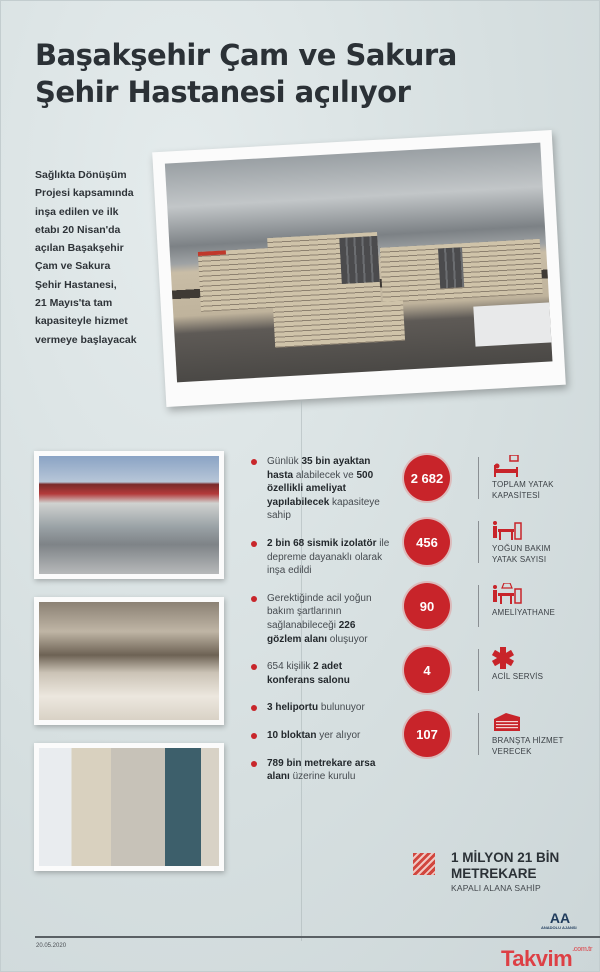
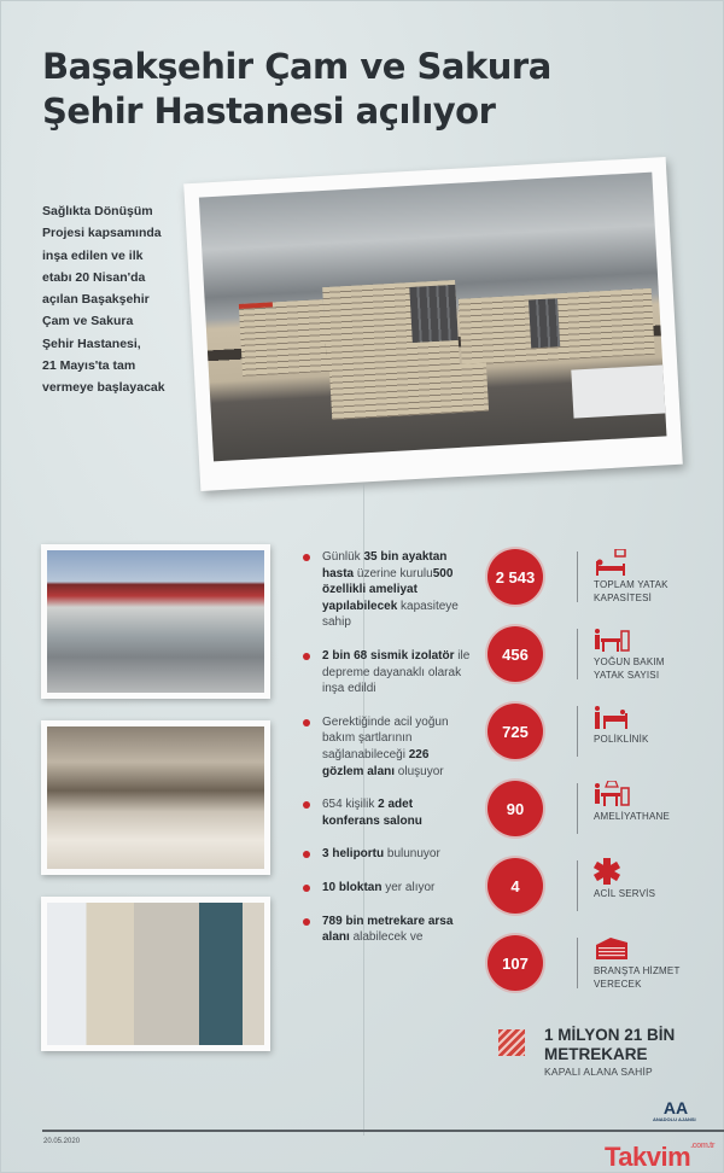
  Başakşehir Çam ve Sakura
  Şehir Hastanesi açılıyor
  Sağlıkta Dönüşüm
  Projesi kapsamında
  inşa edilen ve ilk
  etabı 20 Nisan'da
  açılan Başakşehir
  Çam ve Sakura
  Şehir Hastanesi,
  21 Mayıs'ta tam
- kapasiteyle hizmet
  vermeye başlayacak
- Günlük 35 bin ayaktan hasta alabilecek ve 500 özellikli ameliyat yapılabilecek kapasiteye sahip
+ Günlük 35 bin ayaktan hasta üzerine kurulu500 özellikli ameliyat yapılabilecek kapasiteye sahip
  2 bin 68 sismik izolatör ile depreme dayanaklı olarak inşa edildi
  Gerektiğinde acil yoğun bakım şartlarının sağlanabileceği 226 gözlem alanı oluşuyor
  654 kişilik 2 adet konferans salonu
  3 heliportu bulunuyor
  10 bloktan yer alıyor
- 789 bin metrekare arsa alanı üzerine kurulu
+ 789 bin metrekare arsa alanı alabilecek ve
- 2 682
+ 2 543
  TOPLAM YATAK
  KAPASİTESİ
  456
  YOĞUN BAKIM
  YATAK SAYISI
+ 725
+ POLİKLİNİK
  90
  AMELİYATHANE
  4
  ACİL SERVİS
  107
  BRANŞTA HİZMET
  VERECEK
  1 MİLYON 21 BİN
  METREKARE
  KAPALI ALANA SAHİP
  AA
